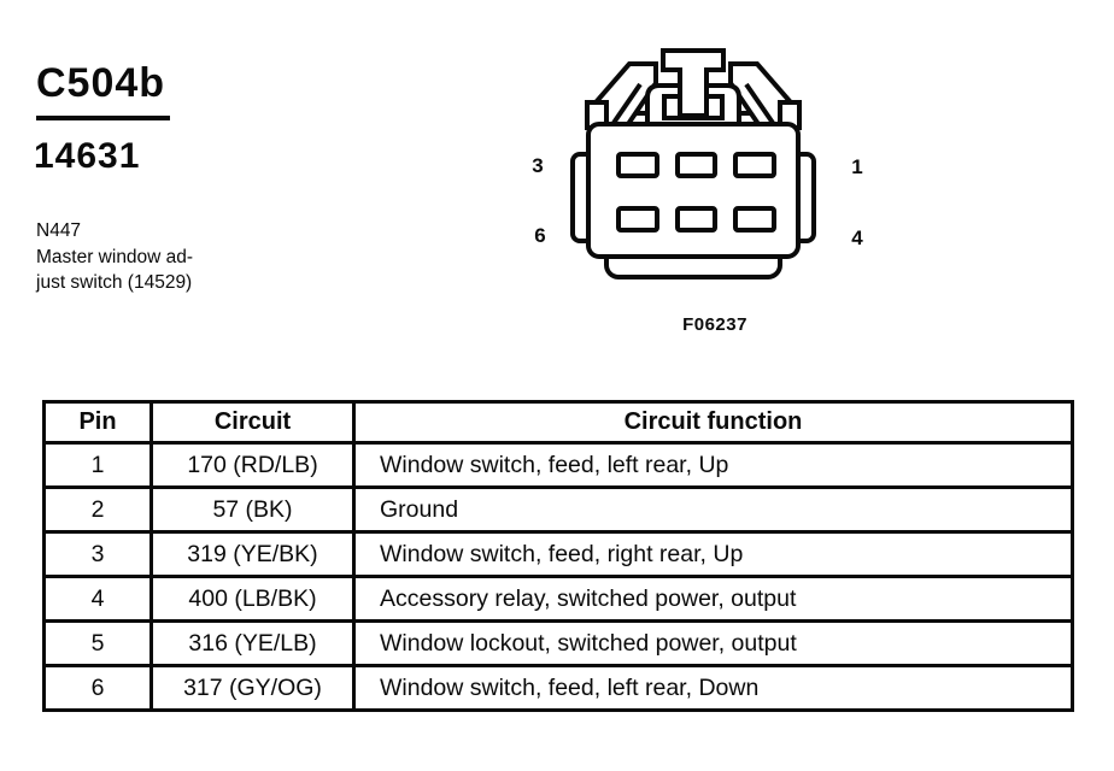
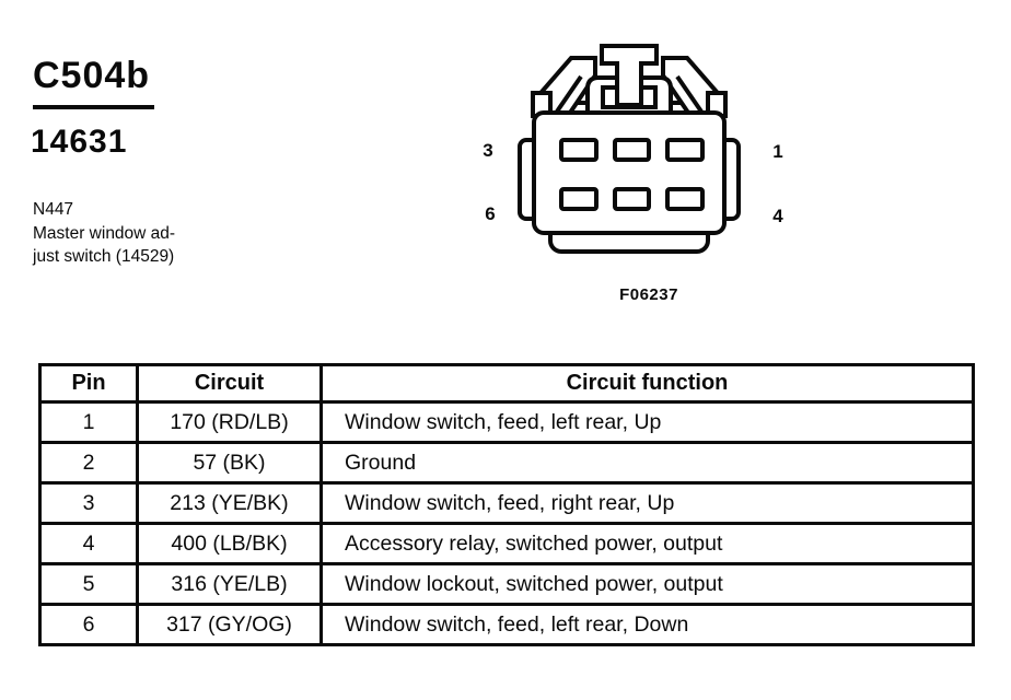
  C504b
  14631
  N447
  Master window ad-
  just switch (14529)
  3
  1
  6
  4
  F06237
  Pin	Circuit	Circuit function
  1	170 (RD/LB)	Window switch, feed, left rear, Up
  2	57 (BK)	Ground
- 3	319 (YE/BK)	Window switch, feed, right rear, Up
+ 3	213 (YE/BK)	Window switch, feed, right rear, Up
  4	400 (LB/BK)	Accessory relay, switched power, output
  5	316 (YE/LB)	Window lockout, switched power, output
  6	317 (GY/OG)	Window switch, feed, left rear, Down
